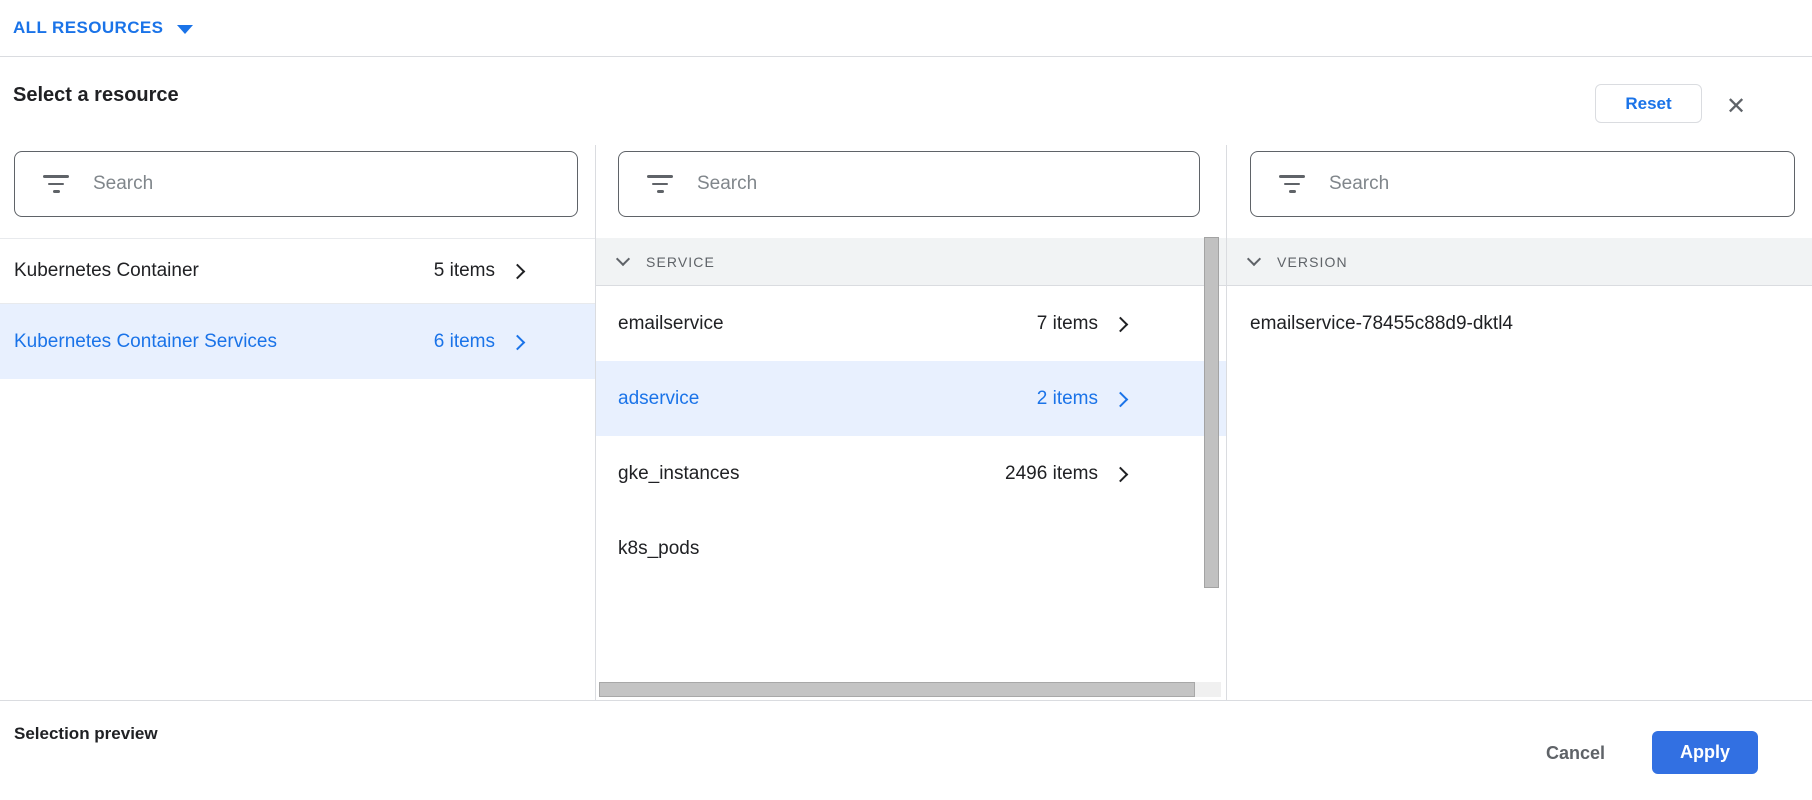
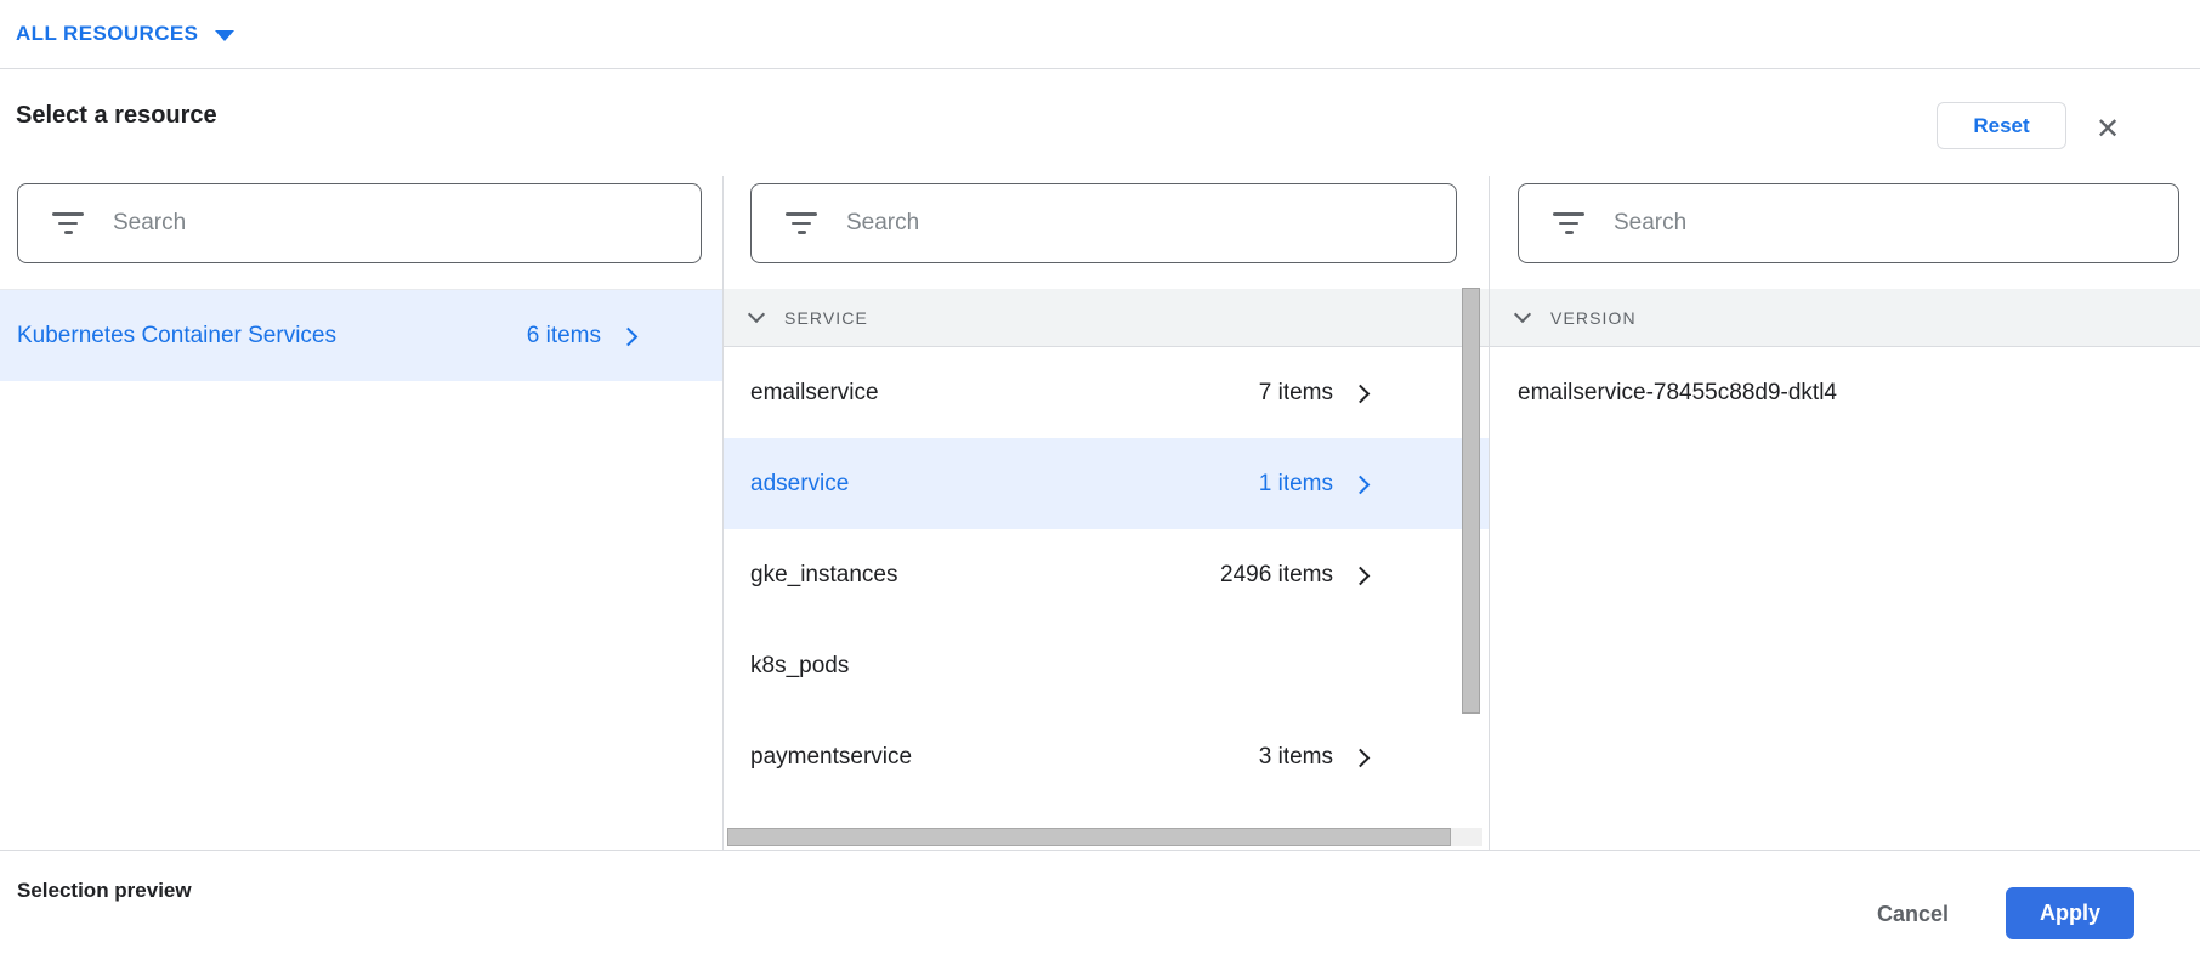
  ALL RESOURCES
  Select a resource
  Reset
  ✕
  Search
  Search
  Search
- Kubernetes Container
- 5 items
  Kubernetes Container Services
  6 items
  SERVICE
  emailservice
  7 items
  adservice
- 2 items
+ 1 items
  gke_instances
  2496 items
  k8s_pods
+ paymentservice
+ 3 items
  VERSION
  emailservice-78455c88d9-dktl4
  Selection preview
  Cancel
  Apply
